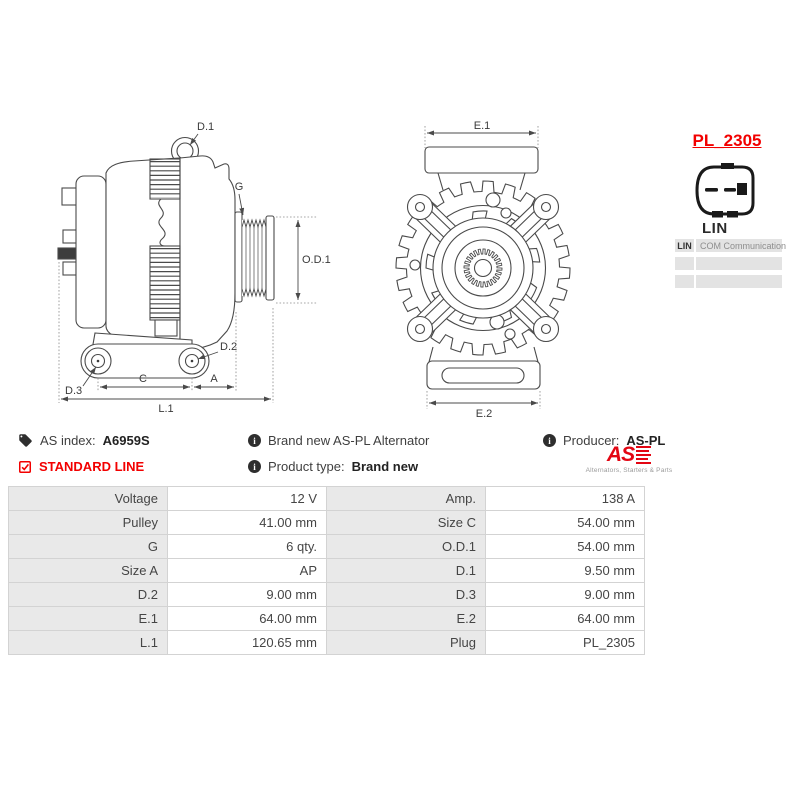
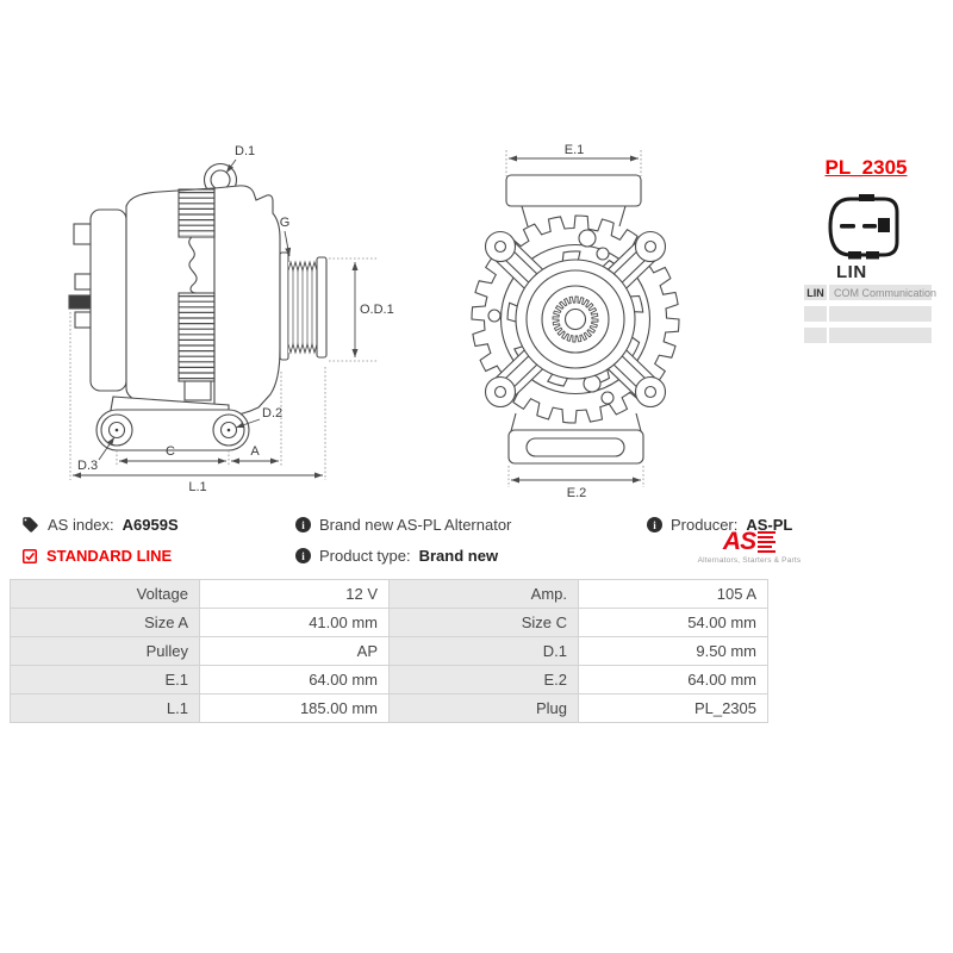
  D.1
  G
  O.D.1
  D.2
  D.3
  C
  A
  L.1
  E.1
  E.2
  PL_2305
  LIN
  LIN
  COM Communication
  AS index:
  A6959S
  i
  Brand new AS-PL Alternator
  i
  Producer:
  AS-PL
  STANDARD LINE
  i
  Product type:
  Brand new
  AS
- Voltage	12 V	Amp.	138 A
+ Voltage	12 V	Amp.	105 A
- Pulley	41.00 mm	Size C	54.00 mm
+ Size A	41.00 mm	Size C	54.00 mm
- G	6 qty.	O.D.1	54.00 mm
- Size A	AP	D.1	9.50 mm
+ Pulley	AP	D.1	9.50 mm
- D.2	9.00 mm	D.3	9.00 mm
  E.1	64.00 mm	E.2	64.00 mm
- L.1	120.65 mm	Plug	PL_2305
+ L.1	185.00 mm	Plug	PL_2305
